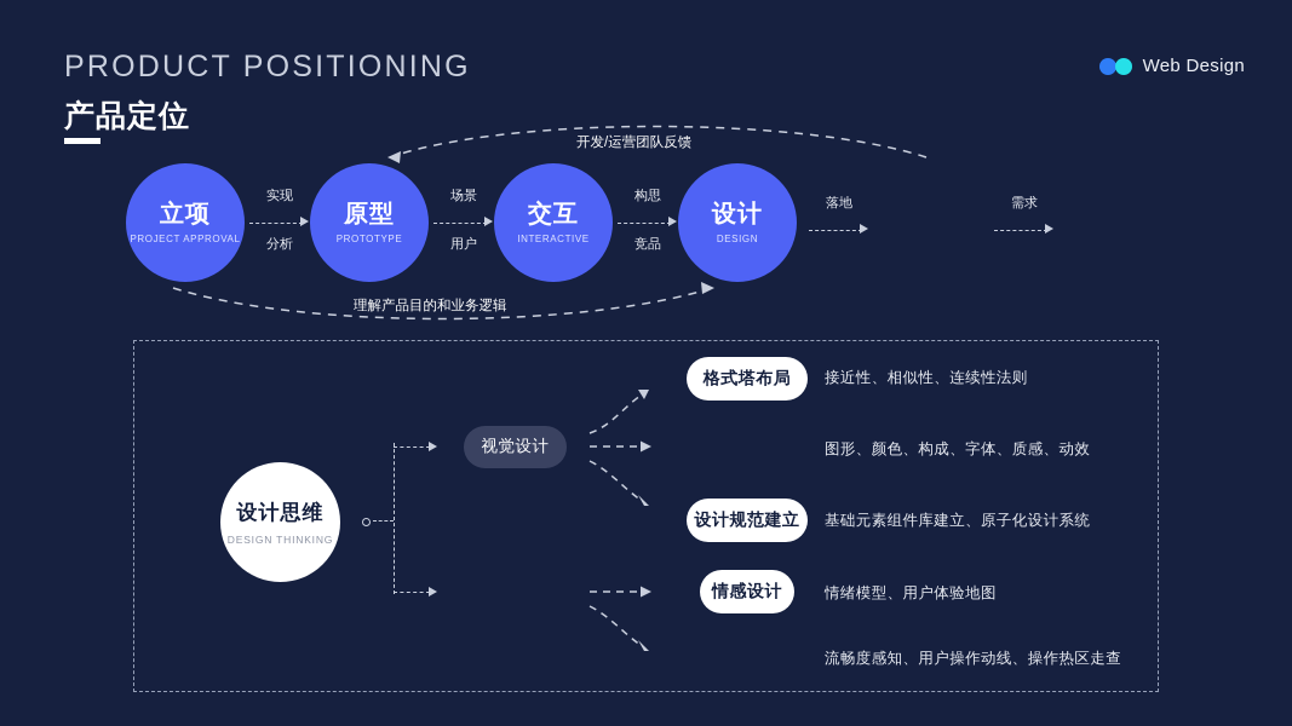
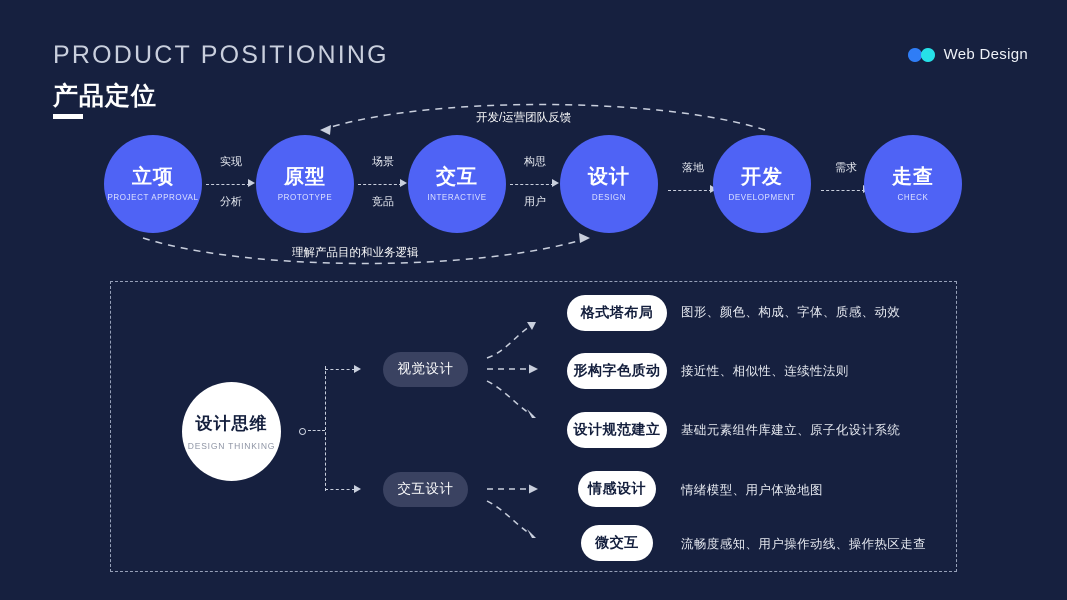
  PRODUCT POSITIONING
  产品定位
  Web Design
  开发/运营团队反馈
  理解产品目的和业务逻辑
  立项
  PROJECT APPROVAL
  实现
  分析
  原型
  PROTOTYPE
  场景
- 用户
+ 竞品
  交互
  INTERACTIVE
  构思
- 竞品
+ 用户
  设计
  DESIGN
  落地
+ 开发
+ DEVELOPMENT
  需求
+ 走查
+ CHECK
  设计思维
  DESIGN THINKING
  视觉设计
+ 交互设计
  格式塔布局
- 接近性、相似性、连续性法则
+ 图形、颜色、构成、字体、质感、动效
+ 形构字色质动
- 图形、颜色、构成、字体、质感、动效
+ 接近性、相似性、连续性法则
  设计规范建立
  基础元素组件库建立、原子化设计系统
  情感设计
  情绪模型、用户体验地图
+ 微交互
  流畅度感知、用户操作动线、操作热区走查
